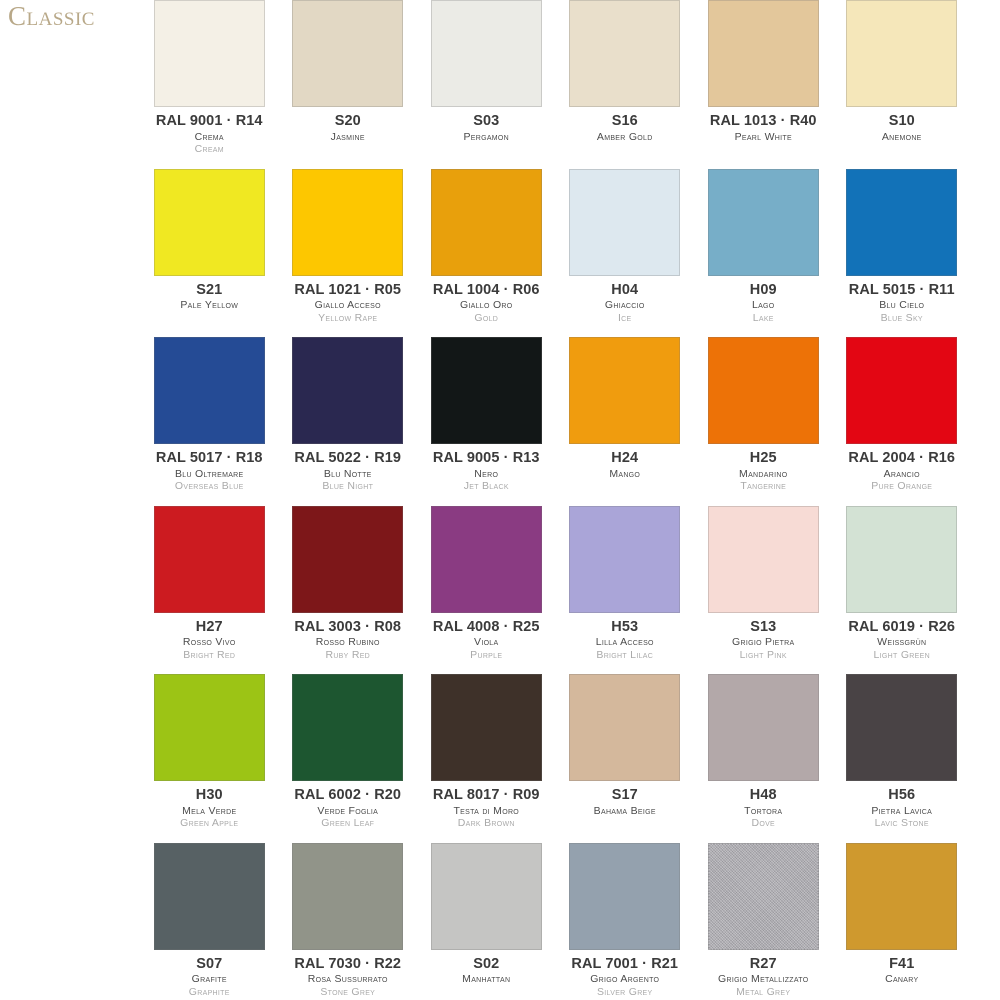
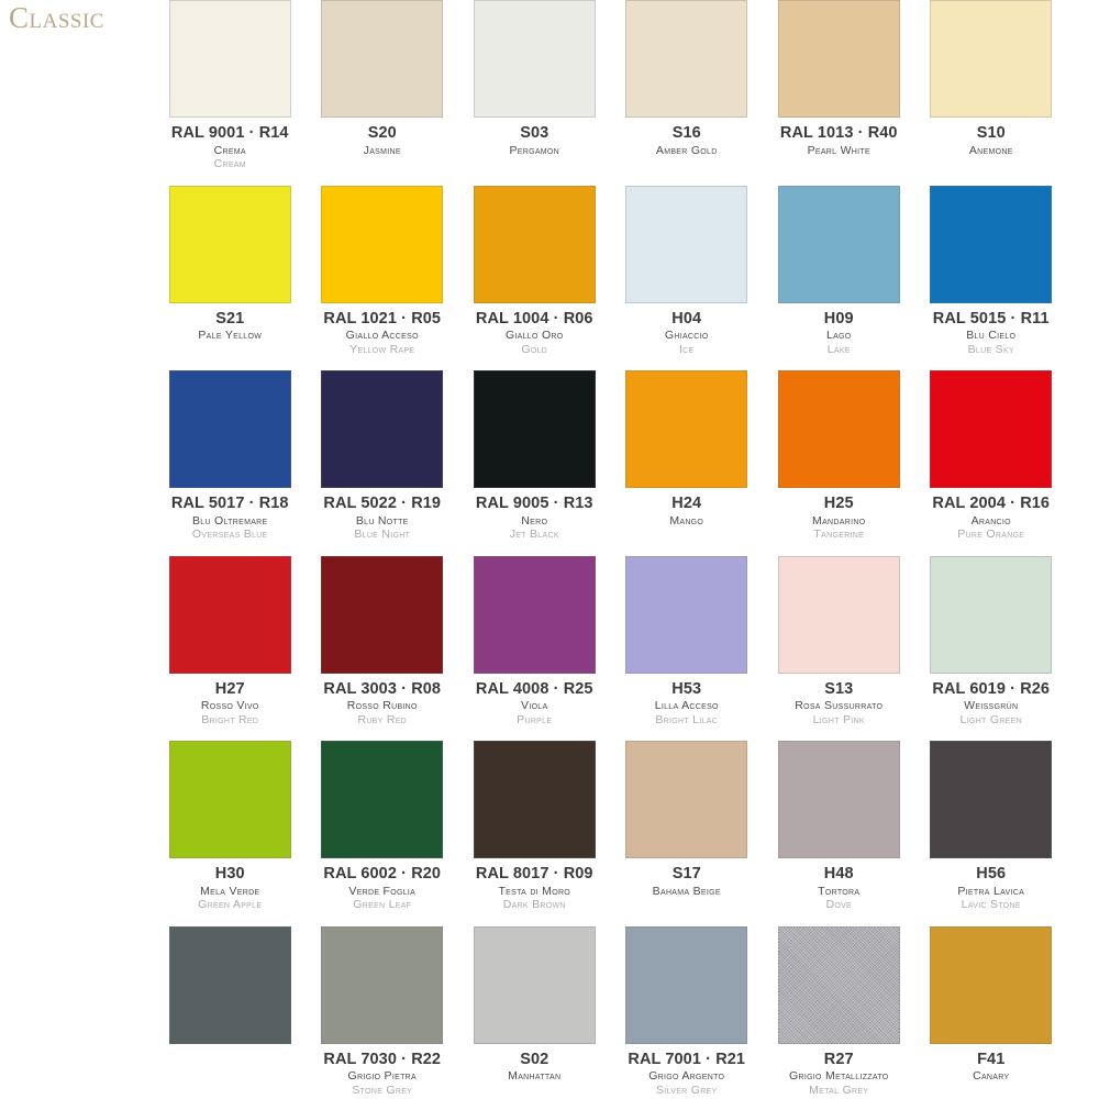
  Classic
  RAL 9001 · R14
  Crema
  Cream
  S20
  Jasmine
  S03
  Pergamon
  S16
  Amber Gold
  RAL 1013 · R40
  Pearl White
  S10
  Anemone
  S21
  Pale Yellow
  RAL 1021 · R05
  Giallo Acceso
  Yellow Rape
  RAL 1004 · R06
  Giallo Oro
  Gold
  H04
  Ghiaccio
  Ice
  H09
  Lago
  Lake
  RAL 5015 · R11
  Blu Cielo
  Blue Sky
  RAL 5017 · R18
  Blu Oltremare
  Overseas Blue
  RAL 5022 · R19
  Blu Notte
  Blue Night
  RAL 9005 · R13
  Nero
  Jet Black
  H24
  Mango
  H25
  Mandarino
  Tangerine
  RAL 2004 · R16
  Arancio
  Pure Orange
  H27
  Rosso Vivo
  Bright Red
  RAL 3003 · R08
  Rosso Rubino
  Ruby Red
  RAL 4008 · R25
  Viola
  Purple
  H53
  Lilla Acceso
  Bright Lilac
  S13
- Grigio Pietra
+ Rosa Sussurrato
  Light Pink
  RAL 6019 · R26
  Weissgrün
  Light Green
  H30
  Mela Verde
  Green Apple
  RAL 6002 · R20
  Verde Foglia
  Green Leaf
  RAL 8017 · R09
  Testa di Moro
  Dark Brown
  S17
  Bahama Beige
  H48
  Tortora
  Dove
  H56
  Pietra Lavica
  Lavic Stone
- S07
- Grafite
- Graphite
  RAL 7030 · R22
- Rosa Sussurrato
+ Grigio Pietra
  Stone Grey
  S02
  Manhattan
  RAL 7001 · R21
  Grigo Argento
  Silver Grey
  R27
  Grigio Metallizzato
  Metal Grey
  F41
  Canary
